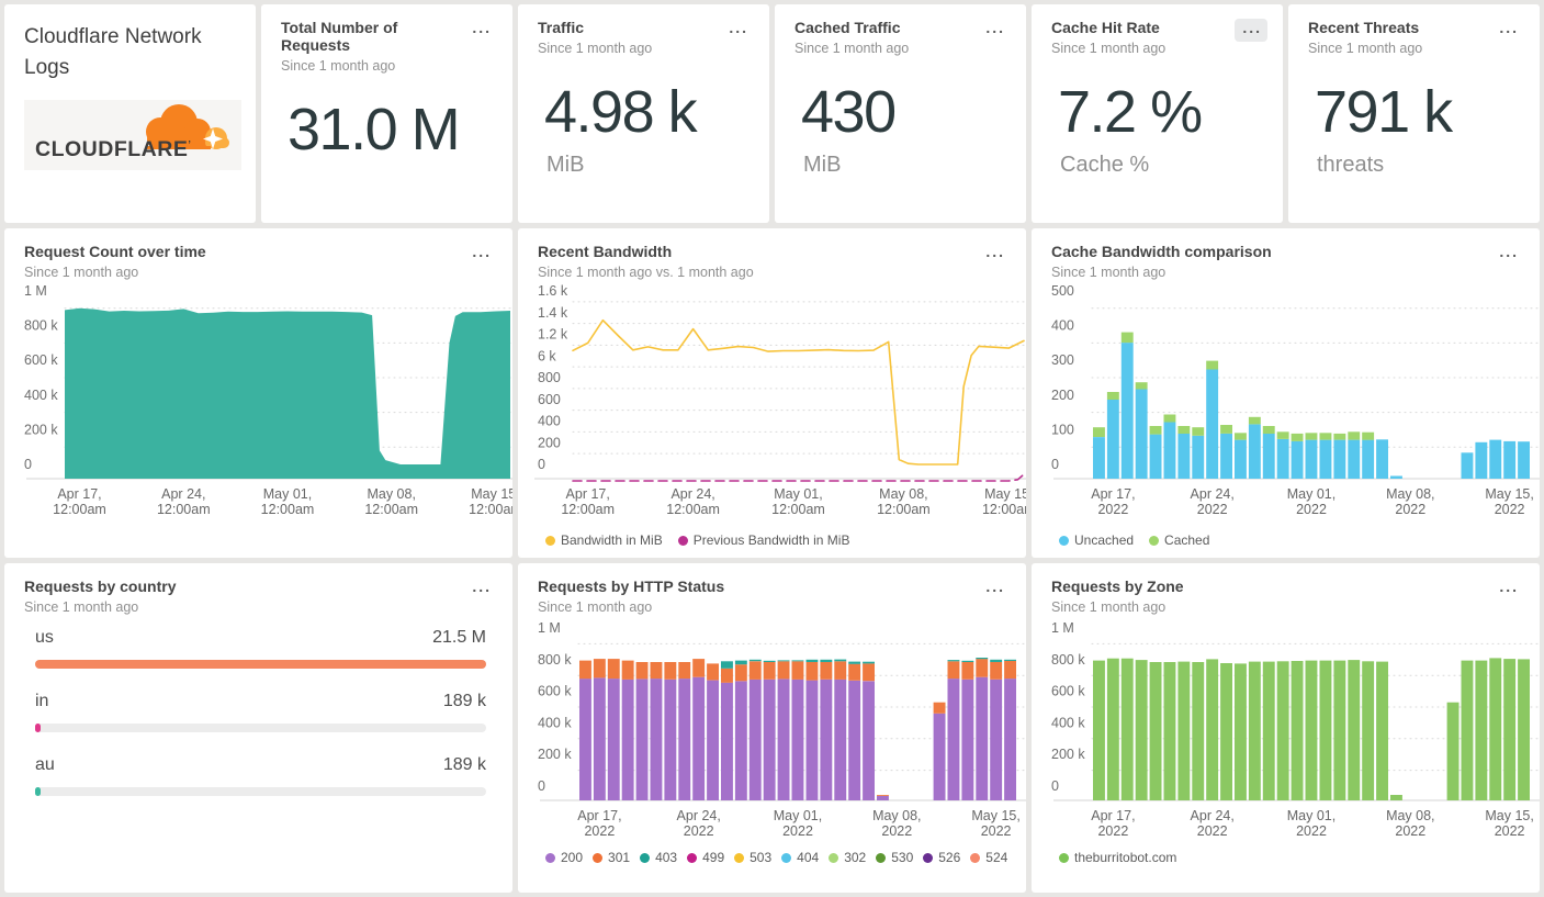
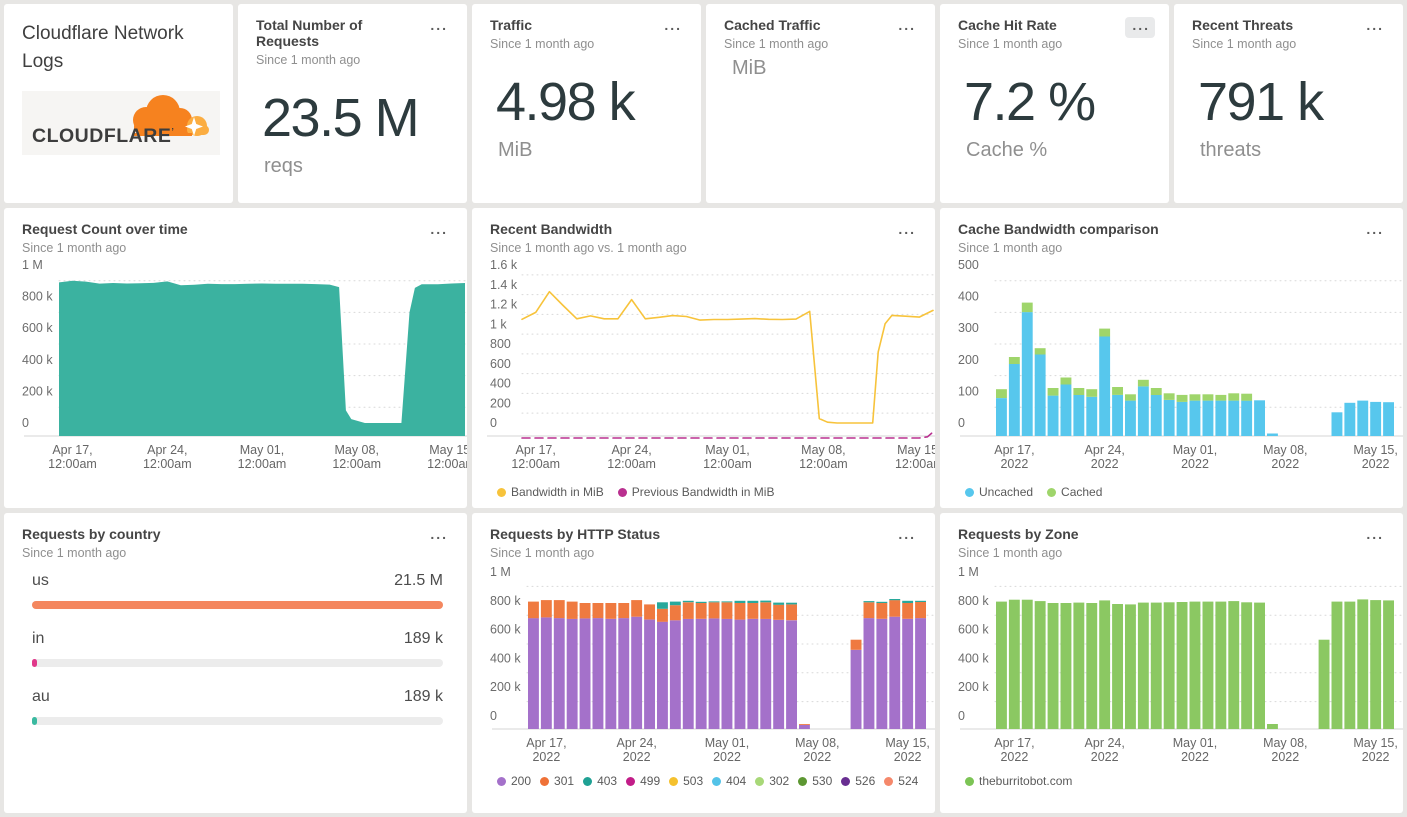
  Cloudflare Network Logs
  CLOUDFLARE’
  Total Number of Requests
  Since 1 month ago
  ...
- 31.0 M
+ 23.5 M
+ reqs
  Traffic
  Since 1 month ago
  ...
  4.98 k
  MiB
  Cached Traffic
  Since 1 month ago
  ...
- 430
  MiB
  Cache Hit Rate
  Since 1 month ago
  ...
  7.2 %
  Cache %
  Recent Threats
  Since 1 month ago
  ...
  791 k
  threats
  Request Count over time
  Since 1 month ago
  ...
  1 M
  800 k
  600 k
  400 k
  200 k
  0
  Apr 17,
  12:00am
  Apr 24,
  12:00am
  May 01,
  12:00am
  May 08,
  12:00am
  May 15
  12:00a
  Recent Bandwidth
  Since 1 month ago vs. 1 month ago
  ...
  1.6 k
  1.4 k
  1.2 k
- 6 k
+ 1 k
  800
  600
  400
  200
  0
  Apr 17,
  12:00am
  Apr 24,
  12:00am
  May 01,
  12:00am
  May 08,
  12:00am
  May 15
  12:00a
  Bandwidth in MiB
  Previous Bandwidth in MiB
  Cache Bandwidth comparison
  Since 1 month ago
  ...
  500
  400
  300
  200
  100
  0
  Apr 17,
  2022
  Apr 24,
  2022
  May 01,
  2022
  May 08,
  2022
  May 15,
  2022
  Uncached
  Cached
  Requests by country
  Since 1 month ago
  ...
  us
  21.5 M
  in
  189 k
  au
  189 k
  Requests by HTTP Status
  Since 1 month ago
  ...
  1 M
  800 k
  600 k
  400 k
  200 k
  0
  Apr 17,
  2022
  Apr 24,
  2022
  May 01,
  2022
  May 08,
  2022
  May 15,
  2022
  200
  301
  403
  499
  503
  404
  302
  530
  526
  524
  Requests by Zone
  Since 1 month ago
  ...
  1 M
  800 k
  600 k
  400 k
  200 k
  0
  Apr 17,
  2022
  Apr 24,
  2022
  May 01,
  2022
  May 08,
  2022
  May 15,
  2022
  theburritobot.com
